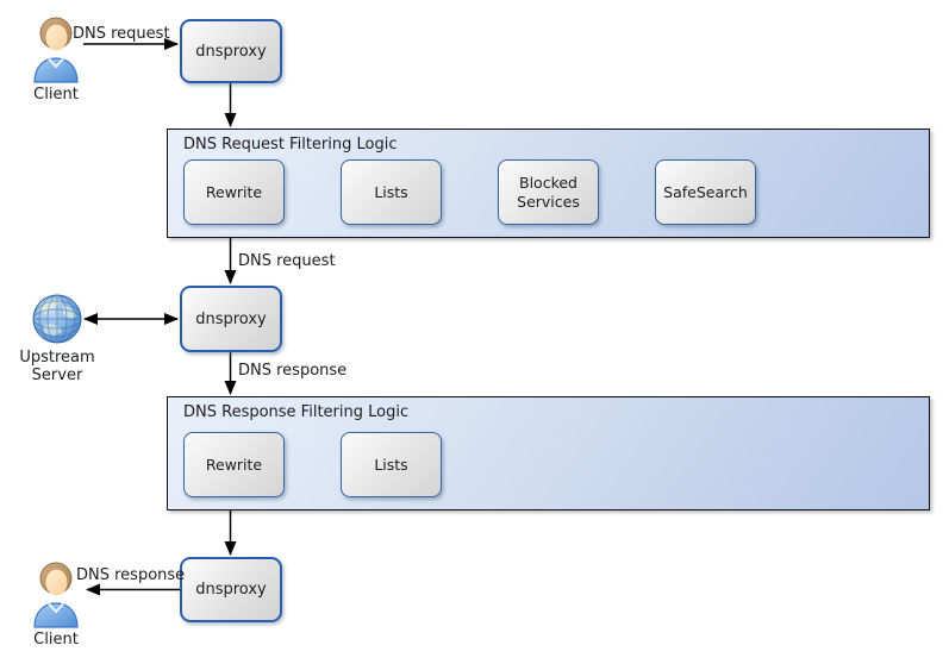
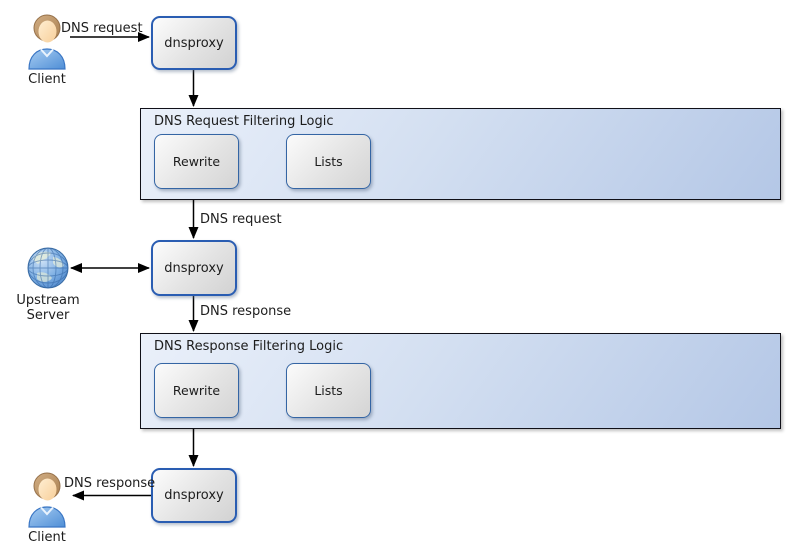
  Client
  Client
  Upstream
  Server
  dnsproxy
  dnsproxy
  dnsproxy
  DNS Request Filtering Logic
  Rewrite
  Lists
- Blocked Services
- SafeSearch
  DNS Response Filtering Logic
  Rewrite
  Lists
  DNS request
  DNS request
  DNS response
  DNS response
